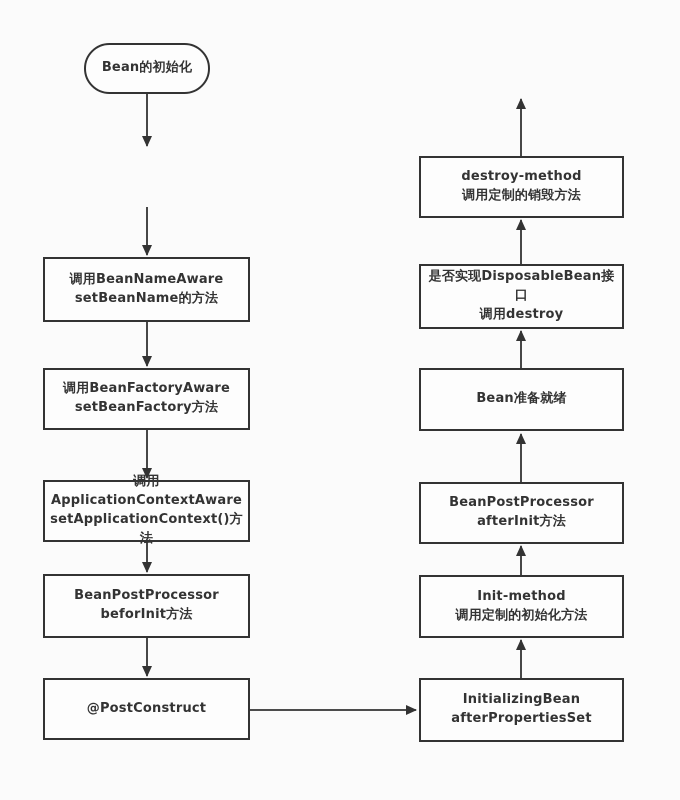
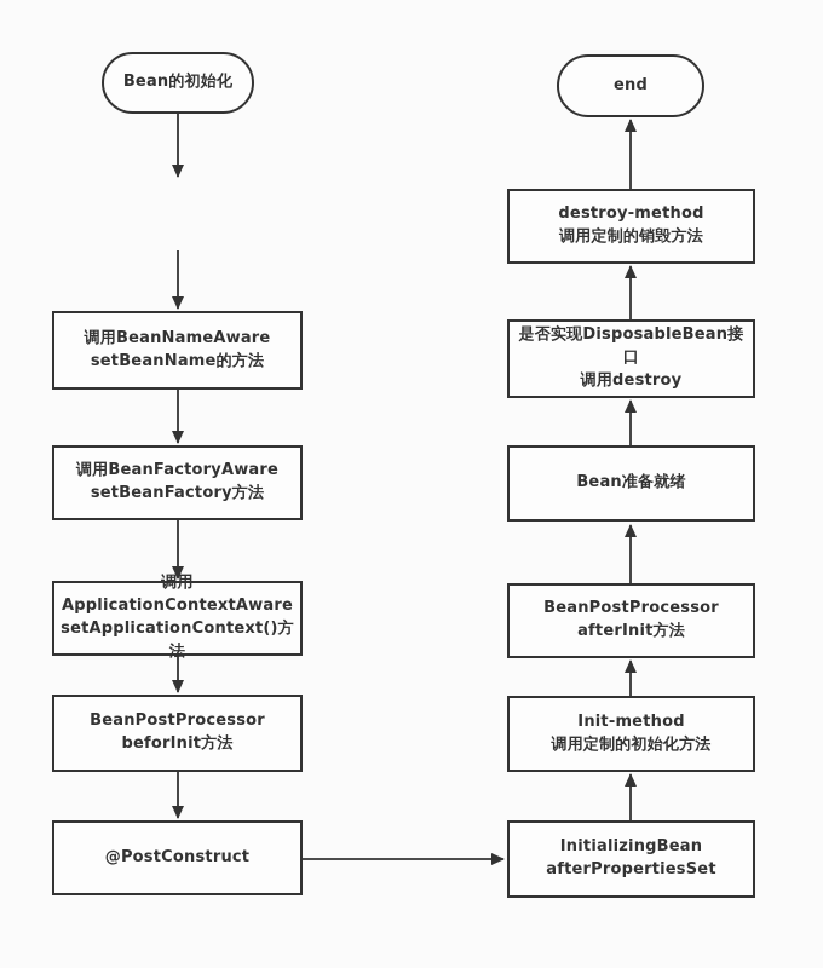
  Bean的初始化
  调用BeanNameAware
  setBeanName的方法
  调用BeanFactoryAware
  setBeanFactory方法
  调用
  ApplicationContextAware
  setApplicationContext()方法
  BeanPostProcessor
  beforInit方法
  @PostConstruct
+ end
  destroy-method
  调用定制的销毁方法
  是否实现DisposableBean接
  口
  调用destroy
  Bean准备就绪
  BeanPostProcessor
  afterInit方法
  Init-method
  调用定制的初始化方法
  InitializingBean
  afterPropertiesSet
